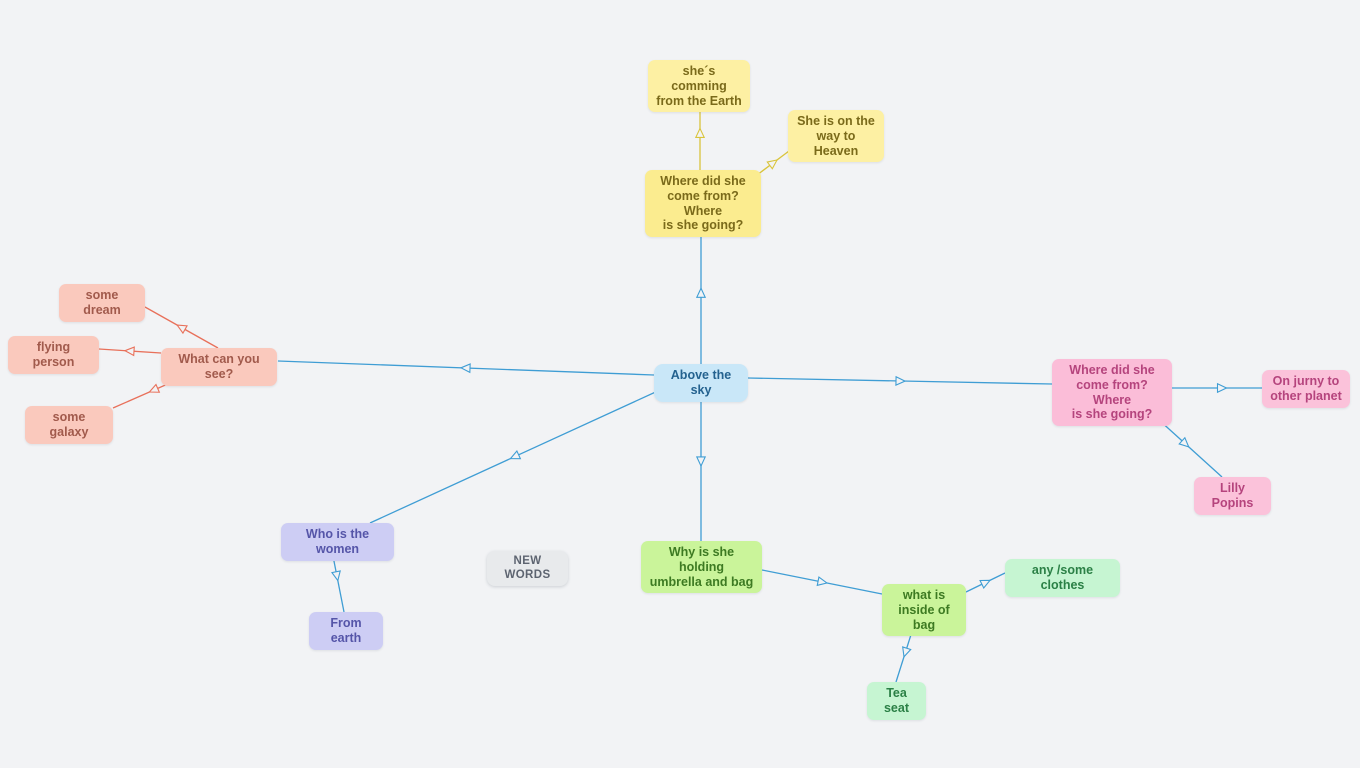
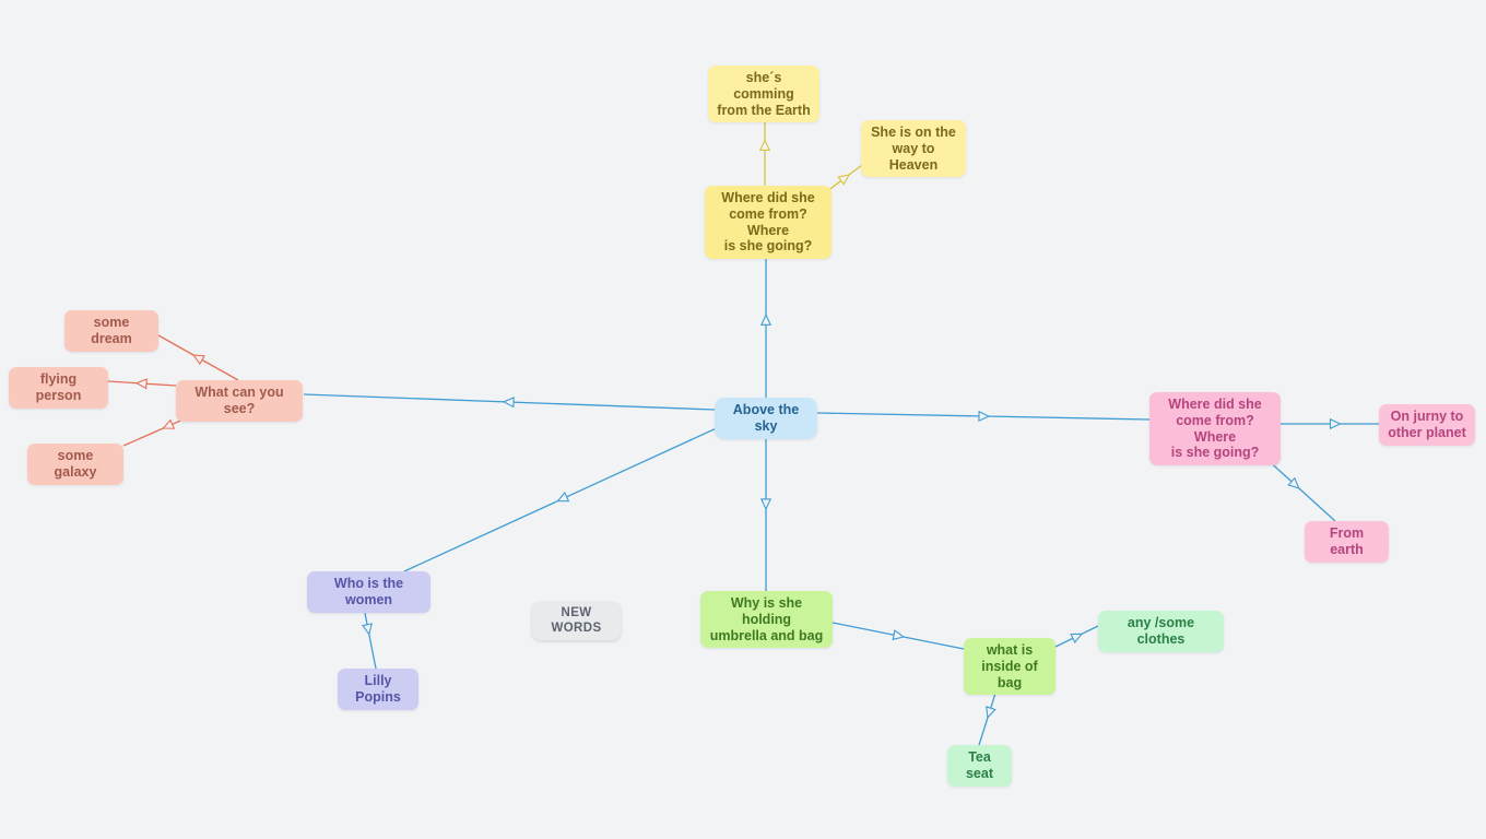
  Above the sky
  Where did she
  come from? Where
  is she going?
  she´s comming
  from the Earth
  She is on the
  way to Heaven
  What can you see?
  some dream
  flying person
  some galaxy
  Where did she
  come from? Where
  is she going?
  On jurny to
  other planet
- Lilly Popins
+ From earth
  Why is she holding
  umbrella and bag
  what is
  inside of bag
  any /some clothes
  Tea seat
  Who is the women
- From earth
+ Lilly Popins
  NEW WORDS
